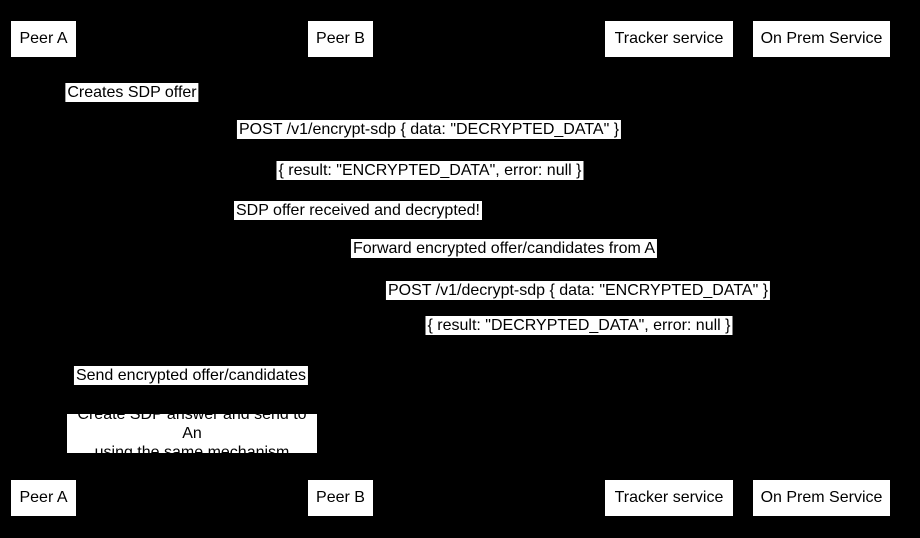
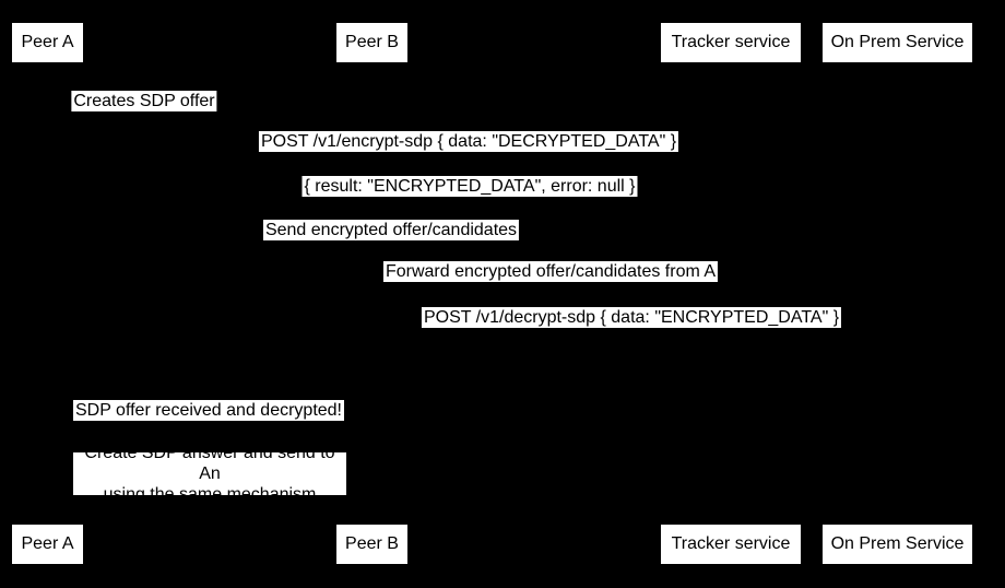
  Peer A
  Peer B
  Tracker service
  On Prem Service
  Creates SDP offer
  POST /v1/encrypt-sdp { data: "DECRYPTED_DATA" }
  { result: "ENCRYPTED_DATA", error: null }
- SDP offer received and decrypted!
+ Send encrypted offer/candidates
  Forward encrypted offer/candidates from A
  POST /v1/decrypt-sdp { data: "ENCRYPTED_DATA" }
- { result: "DECRYPTED_DATA", error: null }
- Send encrypted offer/candidates
+ SDP offer received and decrypted!
  Create SDP answer and send to An
  using the same mechanism
  Peer A
  Peer B
  Tracker service
  On Prem Service
